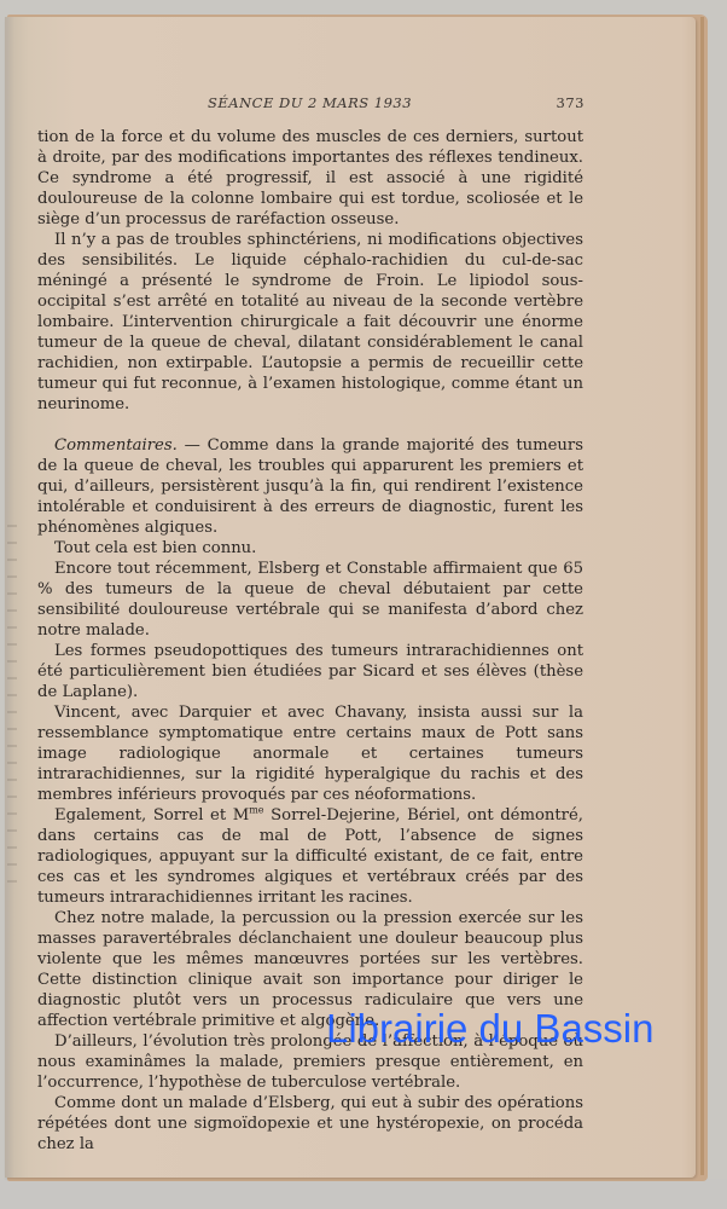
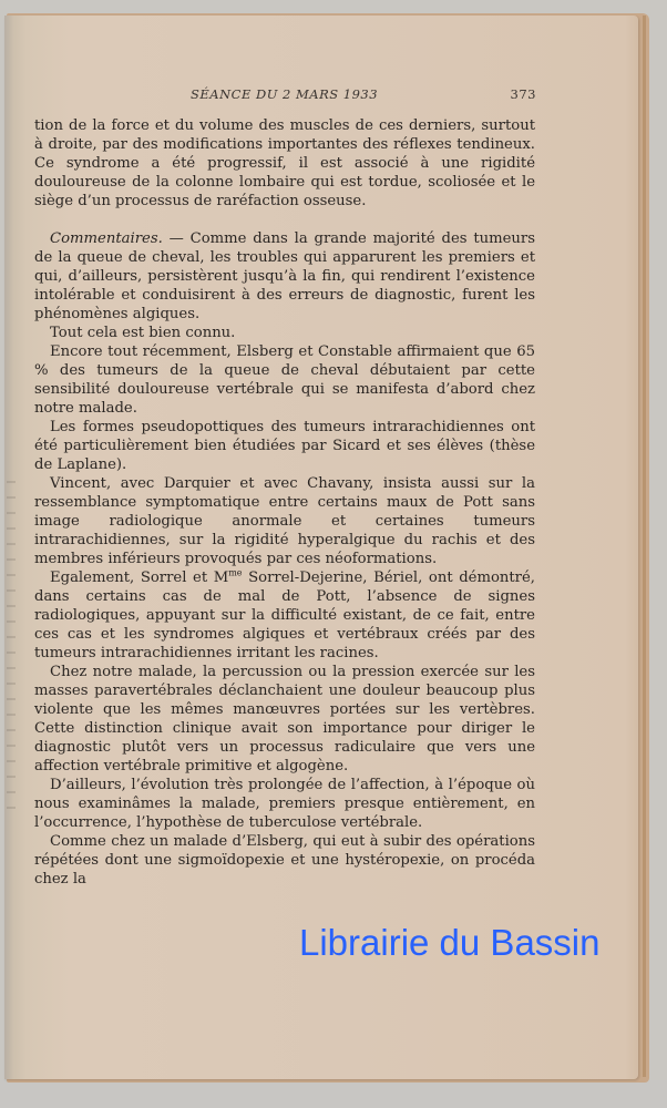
  SÉANCE DU 2 MARS 1933
  373
  tion de la force et du volume des muscles de ces derniers, surtout à droite, par des modifications importantes des réflexes tendineux. Ce syndrome a été progressif, il est associé à une rigidité douloureuse de la colonne lombaire qui est tordue, scoliosée et le siège d’un processus de raréfaction osseuse.
- Il n’y a pas de troubles sphinctériens, ni modifications objectives des sensibilités. Le liquide céphalo-rachidien du cul-de-sac méningé a présenté le syndrome de Froin. Le lipiodol sous-occipital s’est arrêté en totalité au niveau de la seconde vertèbre lombaire. L’intervention chirurgicale a fait découvrir une énorme tumeur de la queue de cheval, dilatant considérablement le canal rachidien, non extirpable. L’autopsie a permis de recueillir cette tumeur qui fut reconnue, à l’examen histologique, comme étant un neurinome.
  Commentaires. — Comme dans la grande majorité des tumeurs de la queue de cheval, les troubles qui apparurent les premiers et qui, d’ailleurs, persistèrent jusqu’à la fin, qui rendirent l’existence intolérable et conduisirent à des erreurs de diagnostic, furent les phénomènes algiques.
  Tout cela est bien connu.
  Encore tout récemment, Elsberg et Constable affirmaient que 65 % des tumeurs de la queue de cheval débutaient par cette sensibilité douloureuse vertébrale qui se manifesta d’abord chez notre malade.
  Les formes pseudopottiques des tumeurs intrarachidiennes ont été particulièrement bien étudiées par Sicard et ses élèves (thèse de Laplane).
  Vincent, avec Darquier et avec Chavany, insista aussi sur la ressemblance symptomatique entre certains maux de Pott sans image radiologique anormale et certaines tumeurs intrarachidiennes, sur la rigidité hyperalgique du rachis et des membres inférieurs provoqués par ces néoformations.
  Egalement, Sorrel et Mme Sorrel-Dejerine, Bériel, ont démontré, dans certains cas de mal de Pott, l’absence de signes radiologiques, appuyant sur la difficulté existant, de ce fait, entre ces cas et les syndromes algiques et vertébraux créés par des tumeurs intrarachidiennes irritant les racines.
  Chez notre malade, la percussion ou la pression exercée sur les masses paravertébrales déclanchaient une douleur beaucoup plus violente que les mêmes manœuvres portées sur les vertèbres. Cette distinction clinique avait son importance pour diriger le diagnostic plutôt vers un processus radiculaire que vers une affection vertébrale primitive et algogène.
  D’ailleurs, l’évolution très prolongée de l’affection, à l’époque où nous examinâmes la malade, premiers presque entièrement, en l’occurrence, l’hypothèse de tuberculose vertébrale.
- Comme dont un malade d’Elsberg, qui eut à subir des opérations répétées dont une sigmoïdopexie et une hystéropexie, on procéda chez la
+ Comme chez un malade d’Elsberg, qui eut à subir des opérations répétées dont une sigmoïdopexie et une hystéropexie, on procéda chez la
  Librairie du Bassin
